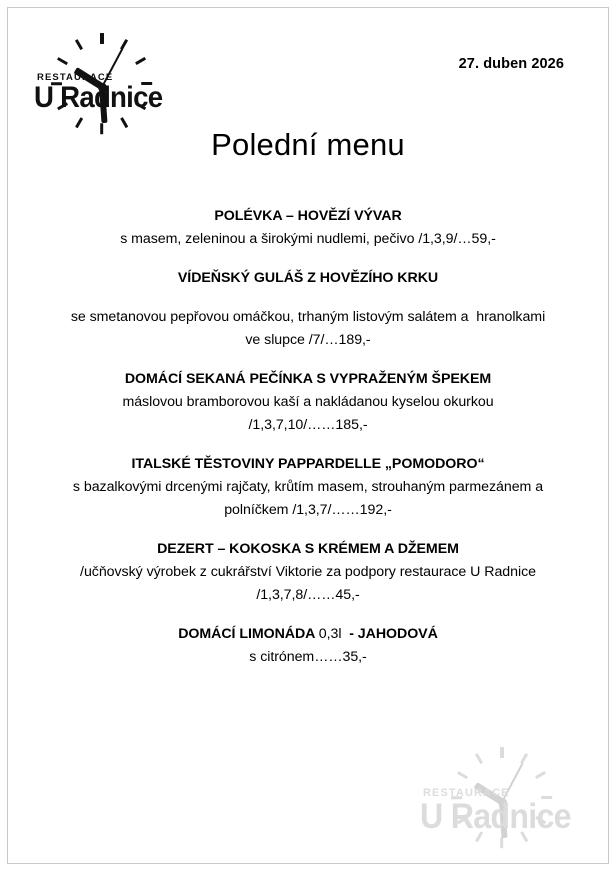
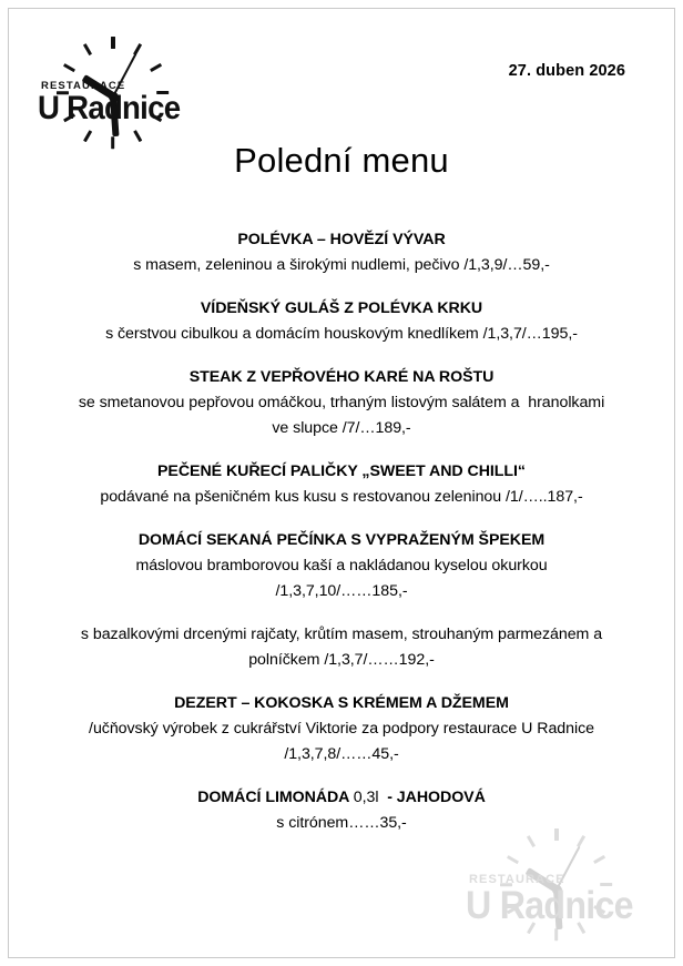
  RESTAURACE
  U Radnice
  27. duben 2026
  Polední menu
  POLÉVKA – HOVĚZÍ VÝVAR
  s masem, zeleninou a širokými nudlemi, pečivo /1,3,9/…59,-
- VÍDEŇSKÝ GULÁŠ Z HOVĚZÍHO KRKU
+ VÍDEŇSKÝ GULÁŠ Z POLÉVKA KRKU
+ s čerstvou cibulkou a domácím houskovým knedlíkem /1,3,7/…195,-
+ STEAK Z VEPŘOVÉHO KARÉ NA ROŠTU
  se smetanovou pepřovou omáčkou, trhaným listovým salátem a hranolkami
  ve slupce /7/…189,-
+ PEČENÉ KUŘECÍ PALIČKY „SWEET AND CHILLI“
+ podávané na pšeničném kus kusu s restovanou zeleninou /1/…..187,-
  DOMÁCÍ SEKANÁ PEČÍNKA S VYPRAŽENÝM ŠPEKEM
  máslovou bramborovou kaší a nakládanou kyselou okurkou
  /1,3,7,10/……185,-
- ITALSKÉ TĚSTOVINY PAPPARDELLE „POMODORO“
  s bazalkovými drcenými rajčaty, krůtím masem, strouhaným parmezánem a
  polníčkem /1,3,7/……192,-
  DEZERT – KOKOSKA S KRÉMEM A DŽEMEM
  /učňovský výrobek z cukrářství Viktorie za podpory restaurace U Radnice
  /1,3,7,8/……45,-
  DOMÁCÍ LIMONÁDA 0,3l - JAHODOVÁ
  s citrónem……35,-
  RESTAURACE
  U Radnice
